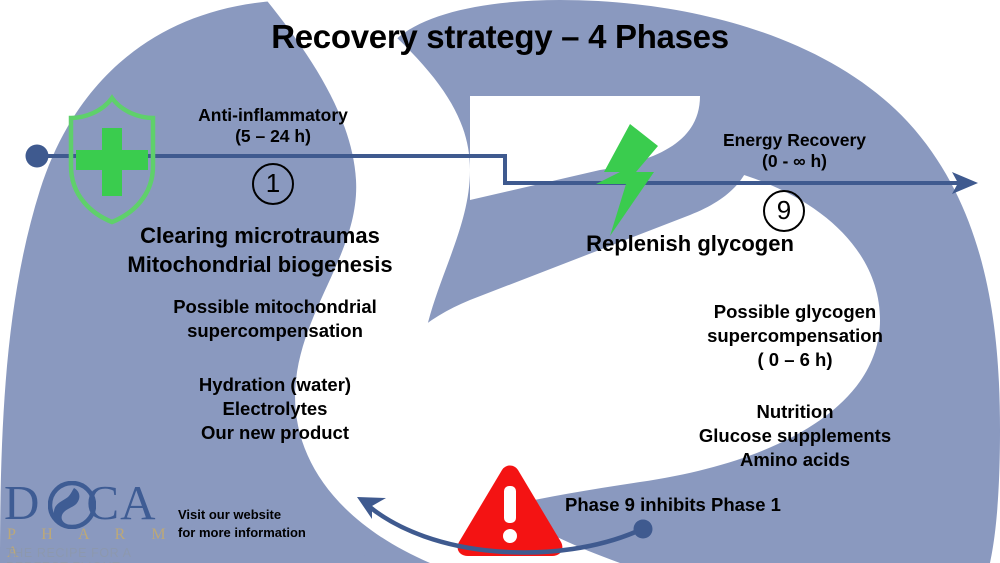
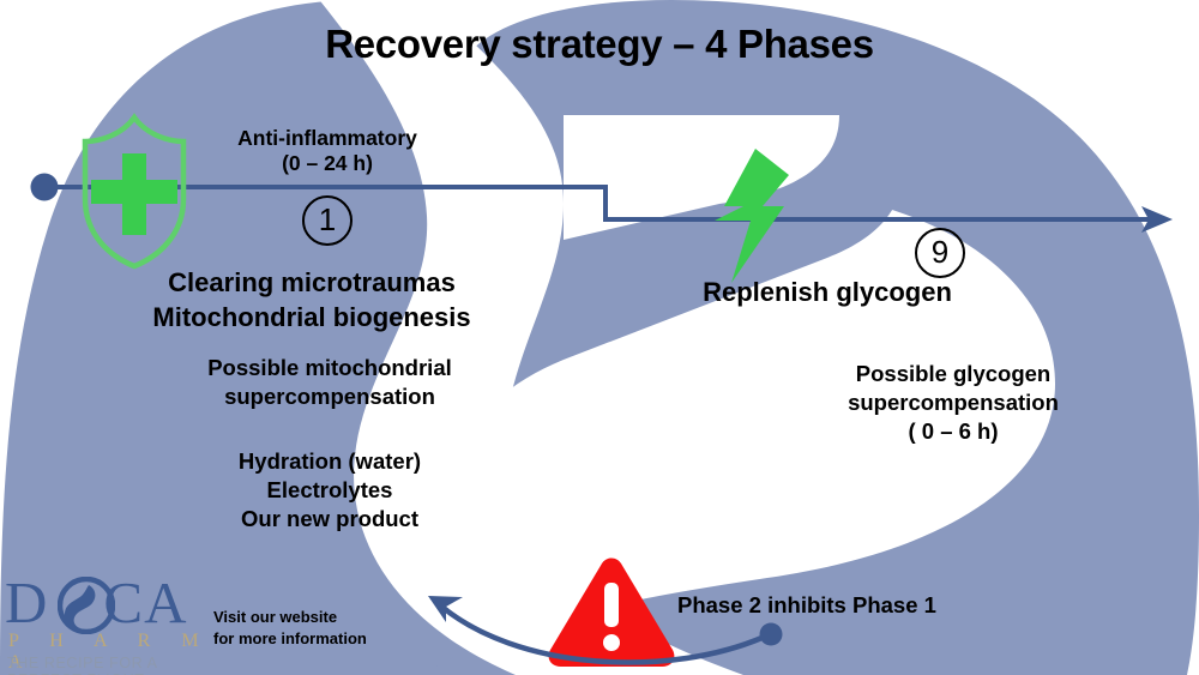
  Recovery strategy – 4 Phases
  Anti-inflammatory
- (5 – 24 h)
+ (0 – 24 h)
  1
  Clearing microtraumas
  Mitochondrial biogenesis
  Possible mitochondrial
  supercompensation
  Hydration (water)
  Electrolytes
  Our new product
- Energy Recovery
- (0 - ∞ h)
  9
  Replenish glycogen
  Possible glycogen
  supercompensation
  ( 0 – 6 h)
- Nutrition
- Glucose supplements
- Amino acids
- Phase 9 inhibits Phase 1
+ Phase 2 inhibits Phase 1
  Visit our website
  for more information
  D CA
  P H A R M A
